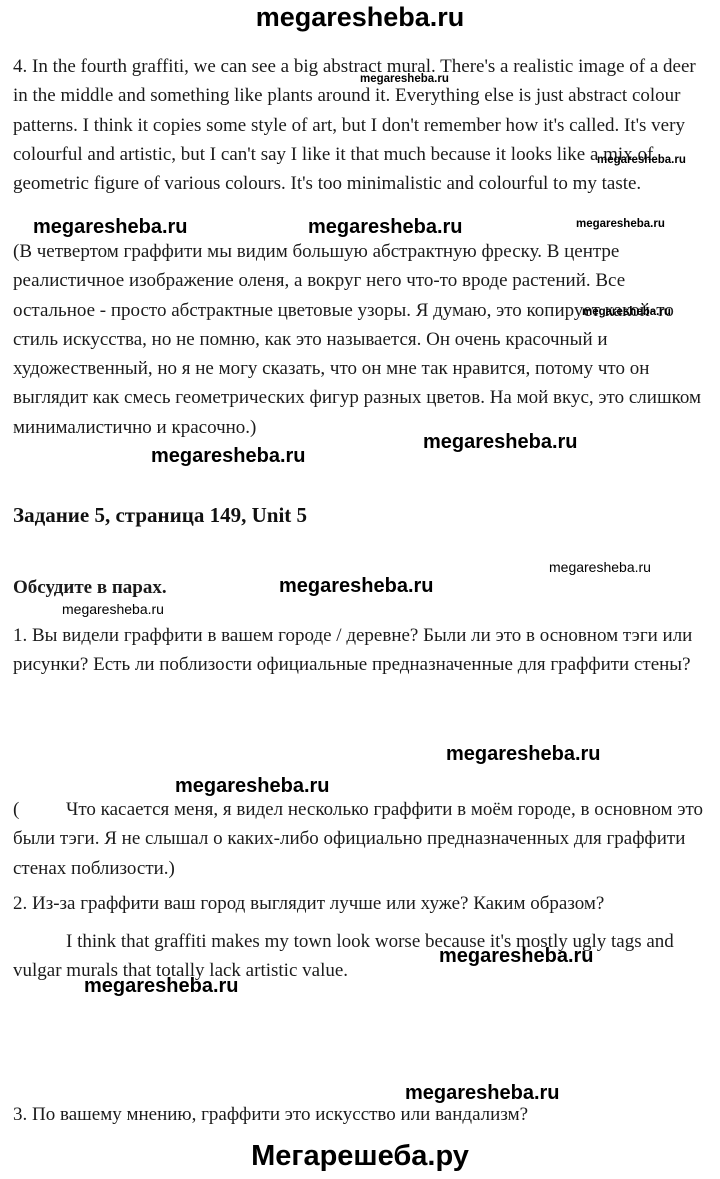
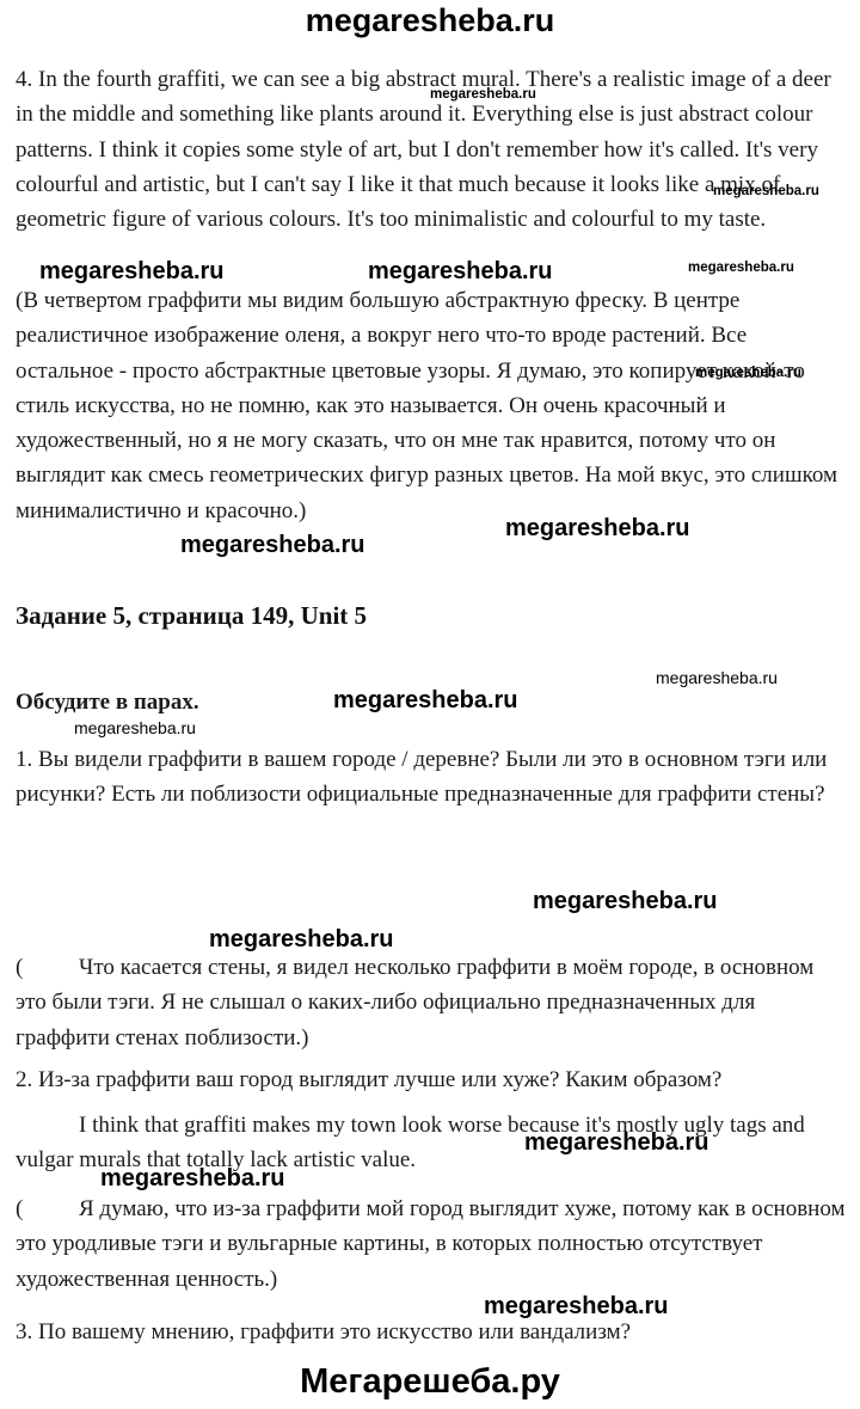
  megaresheba.ru
  4. In the fourth graffiti, we can see a big abstract mural. There's a realistic image of a deer in the middle and something like plants around it. Everything else is just abstract colour patterns. I think it copies some style of art, but I don't remember how it's called. It's very colourful and artistic, but I can't say I like it that much because it looks like a mix of geometric figure of various colours. It's too minimalistic and colourful to my taste.
  (В четвертом граффити мы видим большую абстрактную фреску. В центре реалистичное изображение оленя, а вокруг него что-то вроде растений. Все остальное - просто абстрактные цветовые узоры. Я думаю, это копирует какой-то стиль искусства, но не помню, как это называется. Он очень красочный и художественный, но я не могу сказать, что он мне так нравится, потому что он выглядит как смесь геометрических фигур разных цветов. На мой вкус, это слишком минималистично и красочно.)
  Задание 5, страница 149, Unit 5
  Обсудите в парах.
  1. Вы видели граффити в вашем городе / деревне? Были ли это в основном тэги или рисунки? Есть ли поблизости официальные предназначенные для граффити стены?
- ( Что касается меня, я видел несколько граффити в моём городе, в основном это были тэги. Я не слышал о каких-либо официально предназначенных для граффити стенах поблизости.)
+ ( Что касается стены, я видел несколько граффити в моём городе, в основном это были тэги. Я не слышал о каких-либо официально предназначенных для граффити стенах поблизости.)
  2. Из-за граффити ваш город выглядит лучше или хуже? Каким образом?
  I think that graffiti makes my town look worse because it's mostly ugly tags and vulgar murals that totally lack artistic value.
+ ( Я думаю, что из-за граффити мой город выглядит хуже, потому как в основном это уродливые тэги и вульгарные картины, в которых полностью отсутствует художественная ценность.)
  3. По вашему мнению, граффити это искусство или вандализм?
  Мегарешеба.ру
  megaresheba.ru
  megaresheba.ru
  megaresheba.ru
  megaresheba.ru
  megaresheba.ru
  megaresheba.ru
  megaresheba.ru
  megaresheba.ru
  megaresheba.ru
  megaresheba.ru
  megaresheba.ru
  megaresheba.ru
  megaresheba.ru
  megaresheba.ru
  megaresheba.ru
  megaresheba.ru
